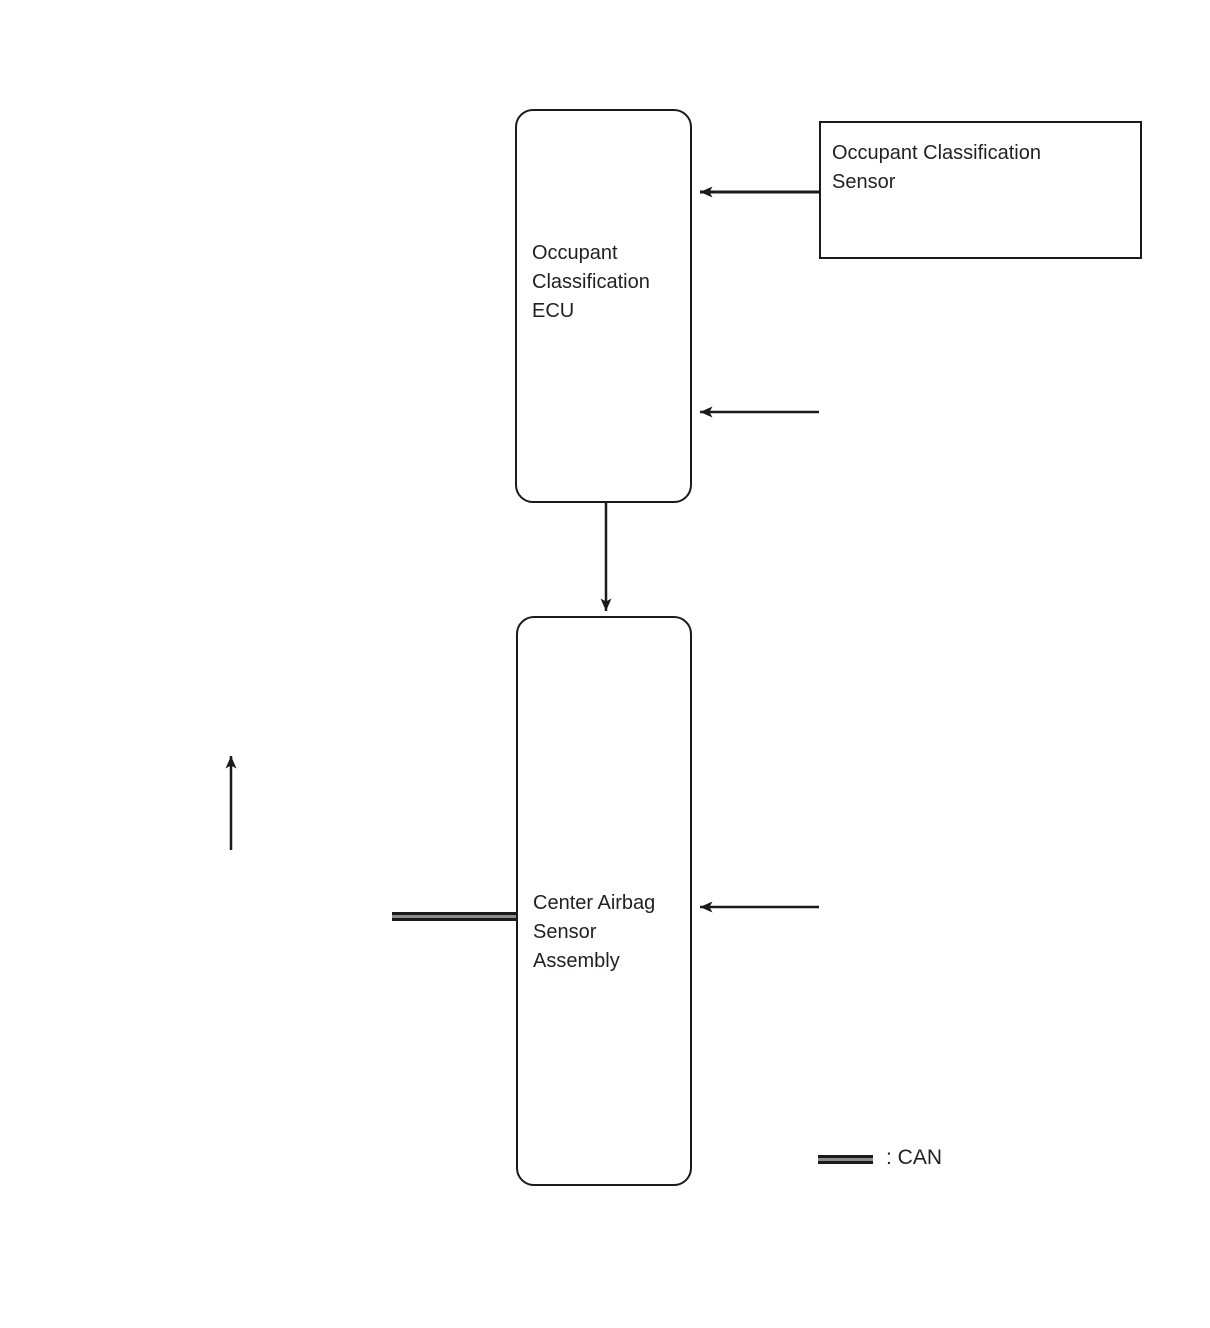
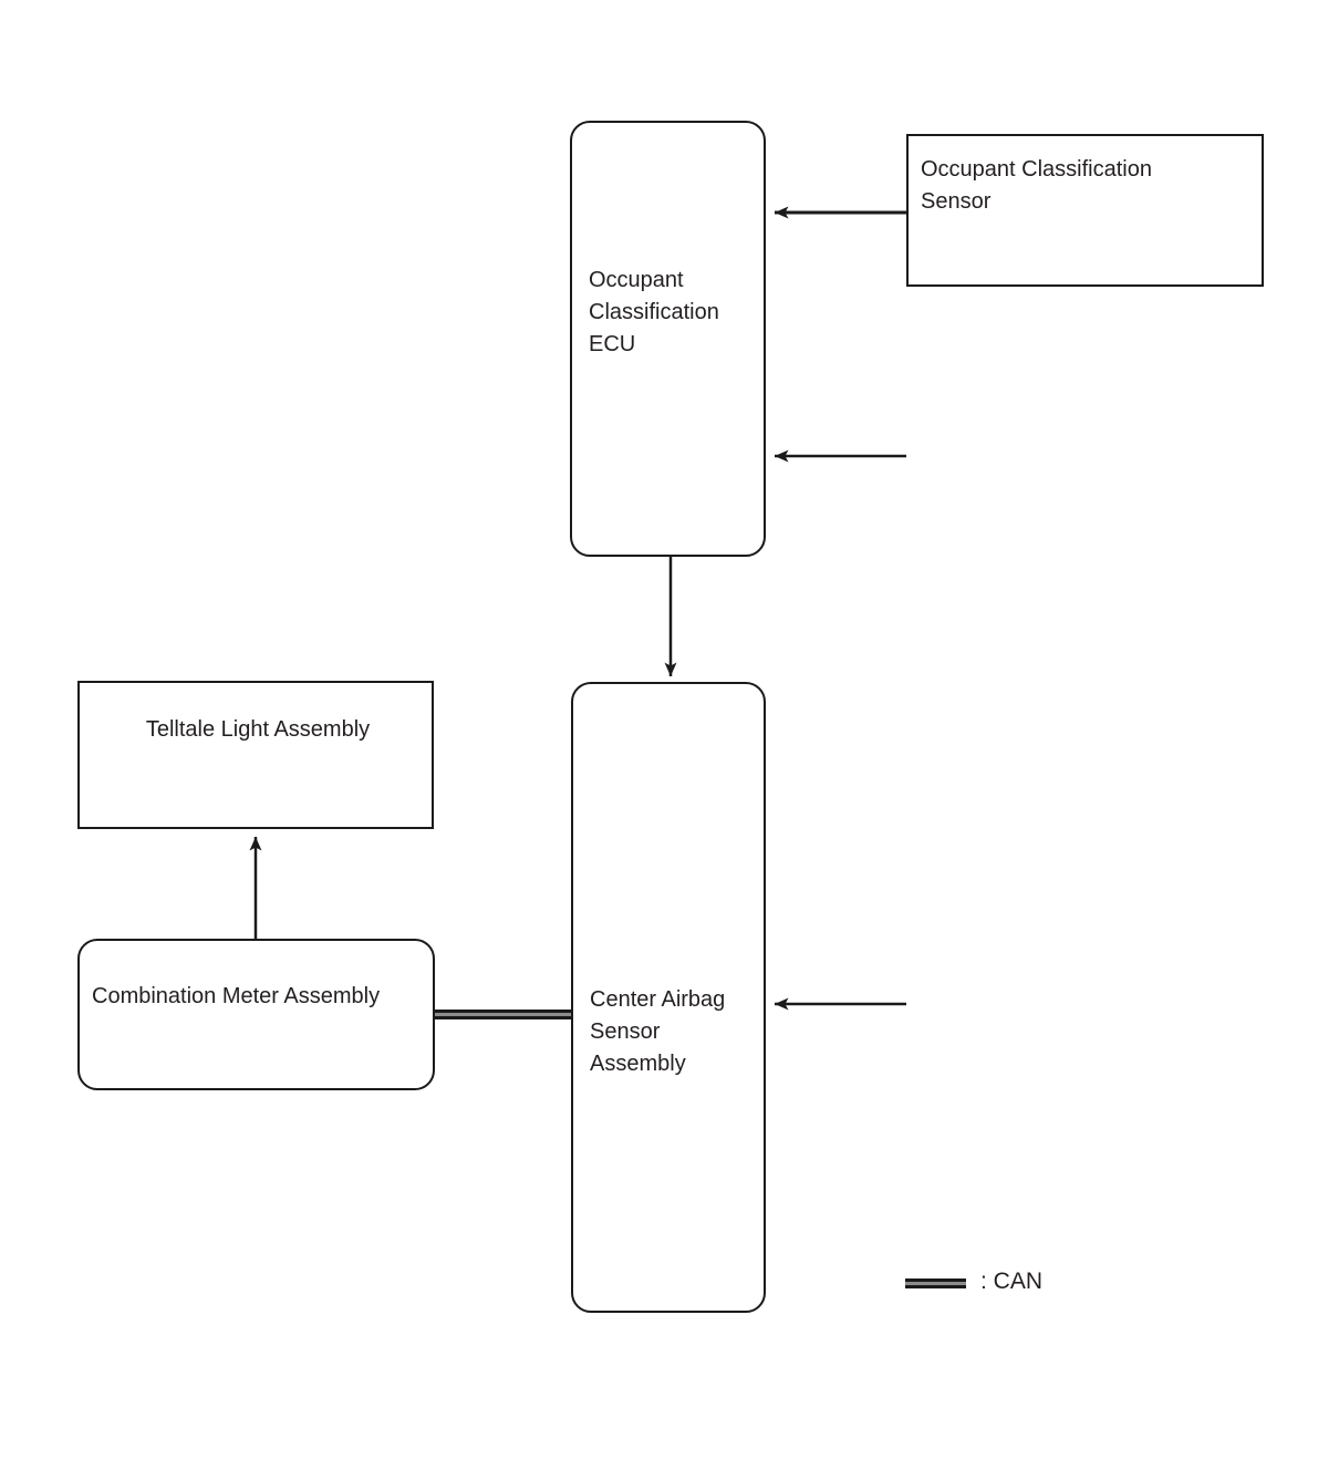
  Occupant
  Classification
  ECU
  Occupant Classification
  Sensor
  Center Airbag
  Sensor
  Assembly
+ Telltale Light Assembly
+ Combination Meter Assembly
  : CAN
